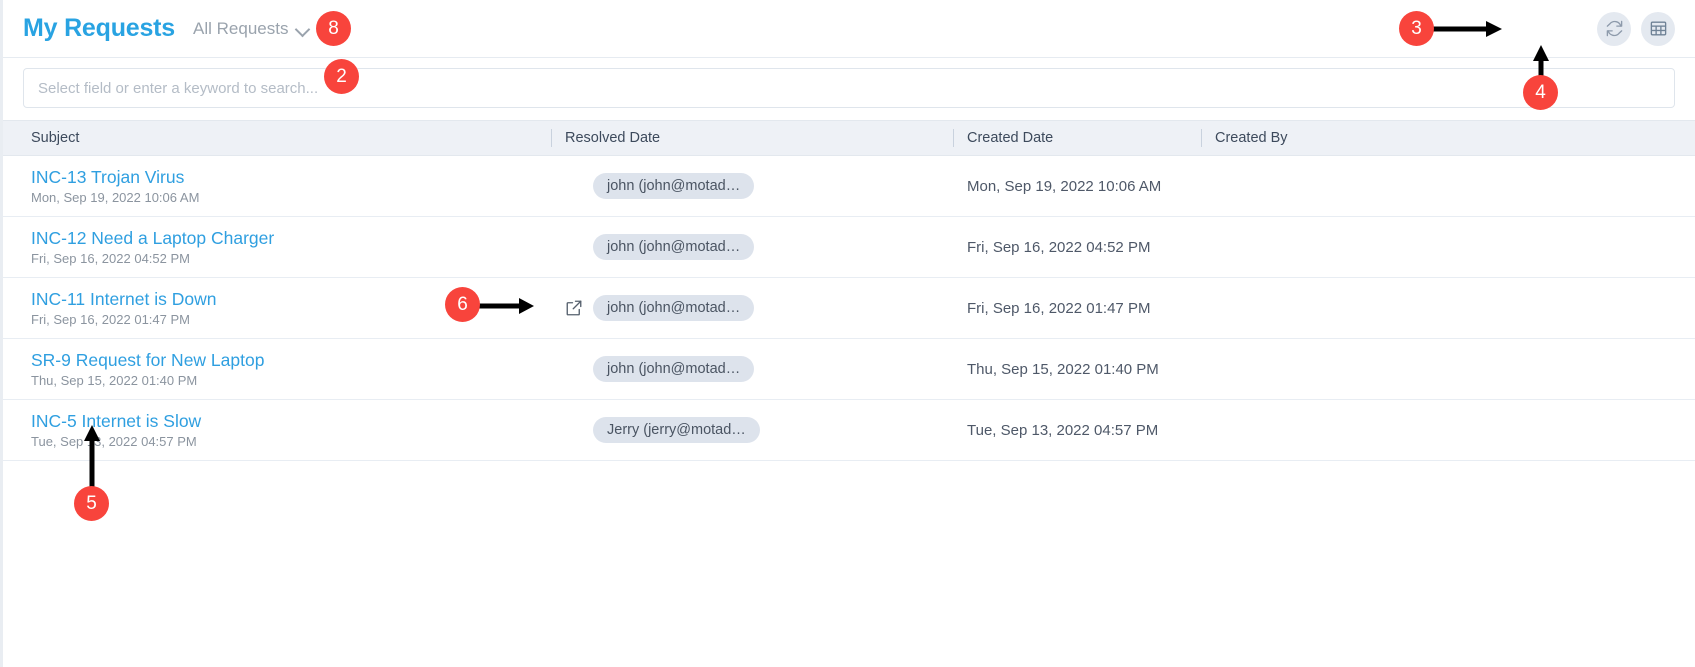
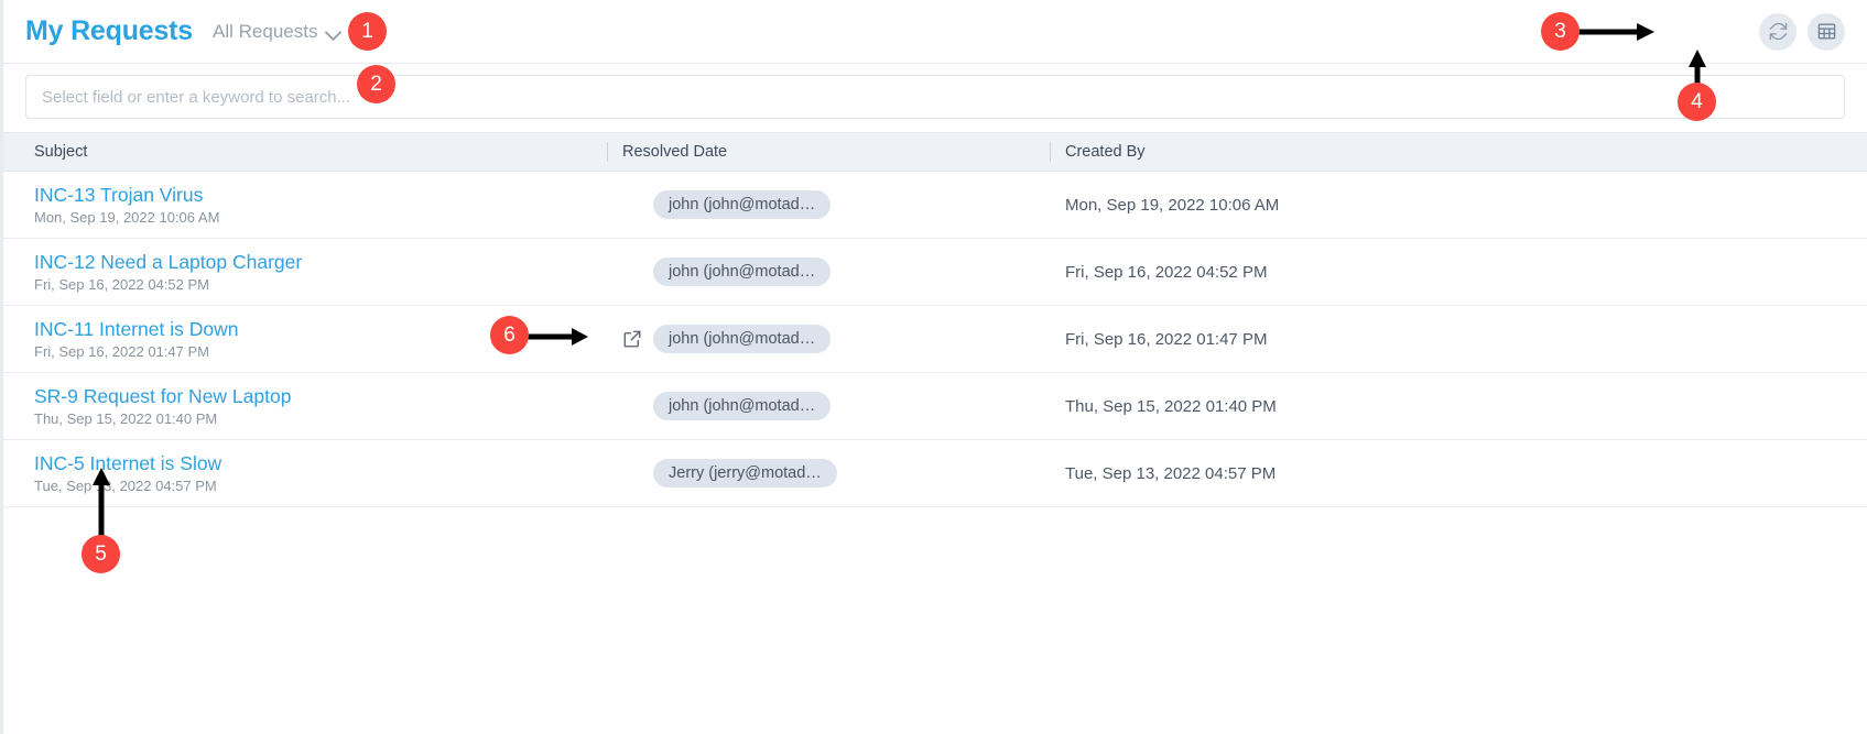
  My Requests
  All Requests
  Select field or enter a keyword to search...
  Subject
  Resolved Date
- Created Date
  Created By
  INC-13 Trojan Virus
  Mon, Sep 19, 2022 10:06 AM
  john (john@motad…
  Mon, Sep 19, 2022 10:06 AM
  INC-12 Need a Laptop Charger
  Fri, Sep 16, 2022 04:52 PM
  john (john@motad…
  Fri, Sep 16, 2022 04:52 PM
  INC-11 Internet is Down
  Fri, Sep 16, 2022 01:47 PM
  john (john@motad…
  Fri, Sep 16, 2022 01:47 PM
  SR-9 Request for New Laptop
  Thu, Sep 15, 2022 01:40 PM
  john (john@motad…
  Thu, Sep 15, 2022 01:40 PM
  INC-5 Internet is Slow
  Tue, Sep3, 2022 04:57 PM
  Jerry (jerry@motad…
  Tue, Sep 13, 2022 04:57 PM
- 8
+ 1
  2
  3
  4
  5
  6
